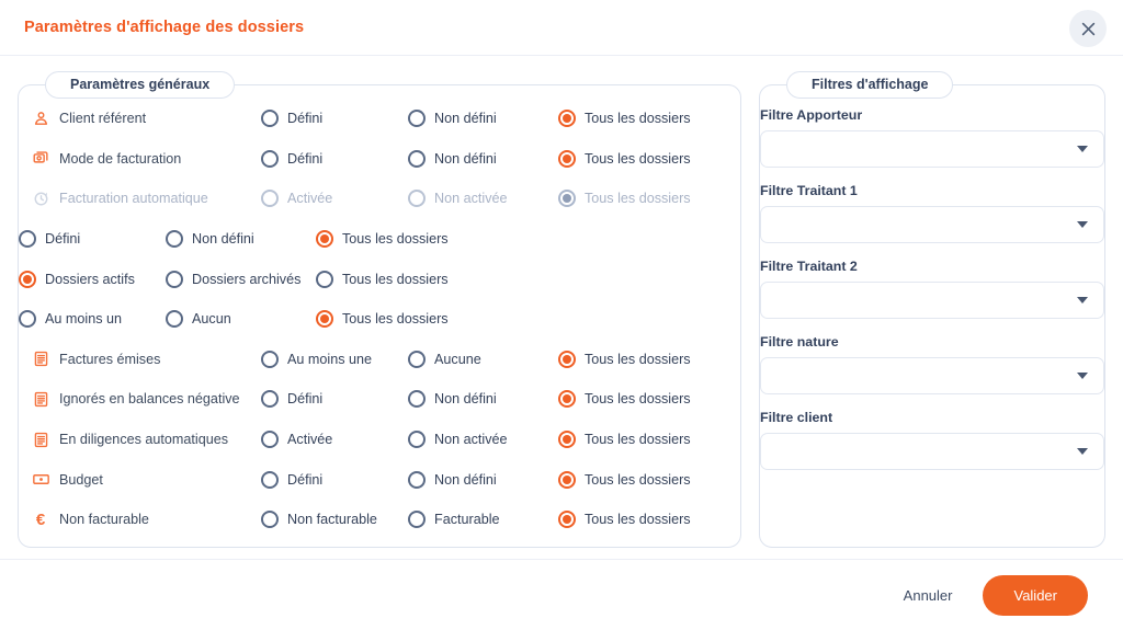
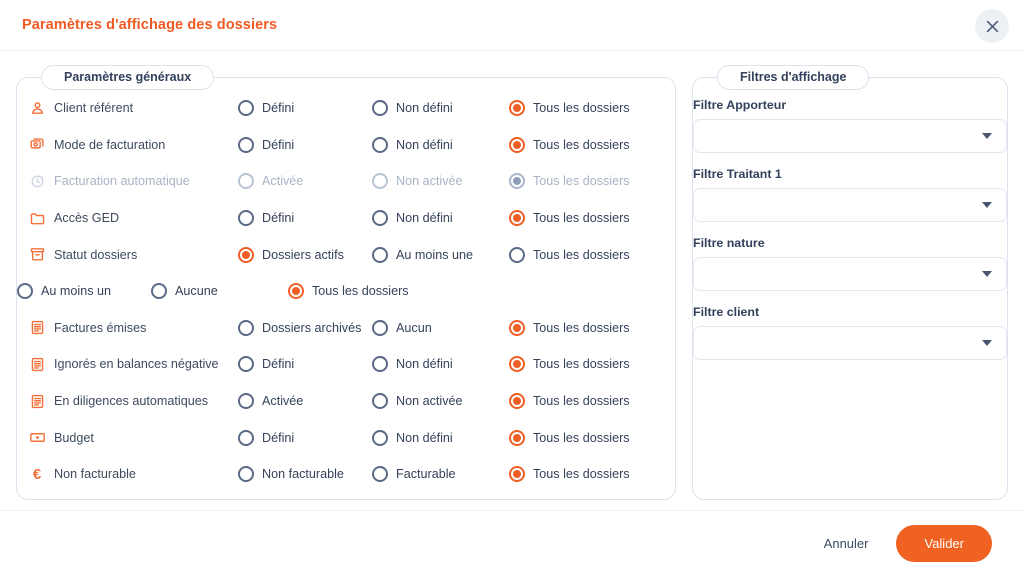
  Paramètres d'affichage des dossiers
  Paramètres généraux
  Client référent
  Défini
  Non défini
  Tous les dossiers
  Mode de facturation
  Défini
  Non défini
  Tous les dossiers
  Facturation automatique
  Activée
  Non activée
  Tous les dossiers
+ Accès GED
  Défini
  Non défini
  Tous les dossiers
+ Statut dossiers
  Dossiers actifs
- Dossiers archivés
+ Au moins une
  Tous les dossiers
  Au moins un
- Aucun
+ Aucune
  Tous les dossiers
  Factures émises
- Au moins une
+ Dossiers archivés
- Aucune
+ Aucun
  Tous les dossiers
  Ignorés en balances négative
  Défini
  Non défini
  Tous les dossiers
  En diligences automatiques
  Activée
  Non activée
  Tous les dossiers
  Budget
  Défini
  Non défini
  Tous les dossiers
  €
  Non facturable
  Non facturable
  Facturable
  Tous les dossiers
  Filtres d'affichage
  Filtre Apporteur
  Filtre Traitant 1
- Filtre Traitant 2
  Filtre nature
  Filtre client
  Annuler
  Valider
